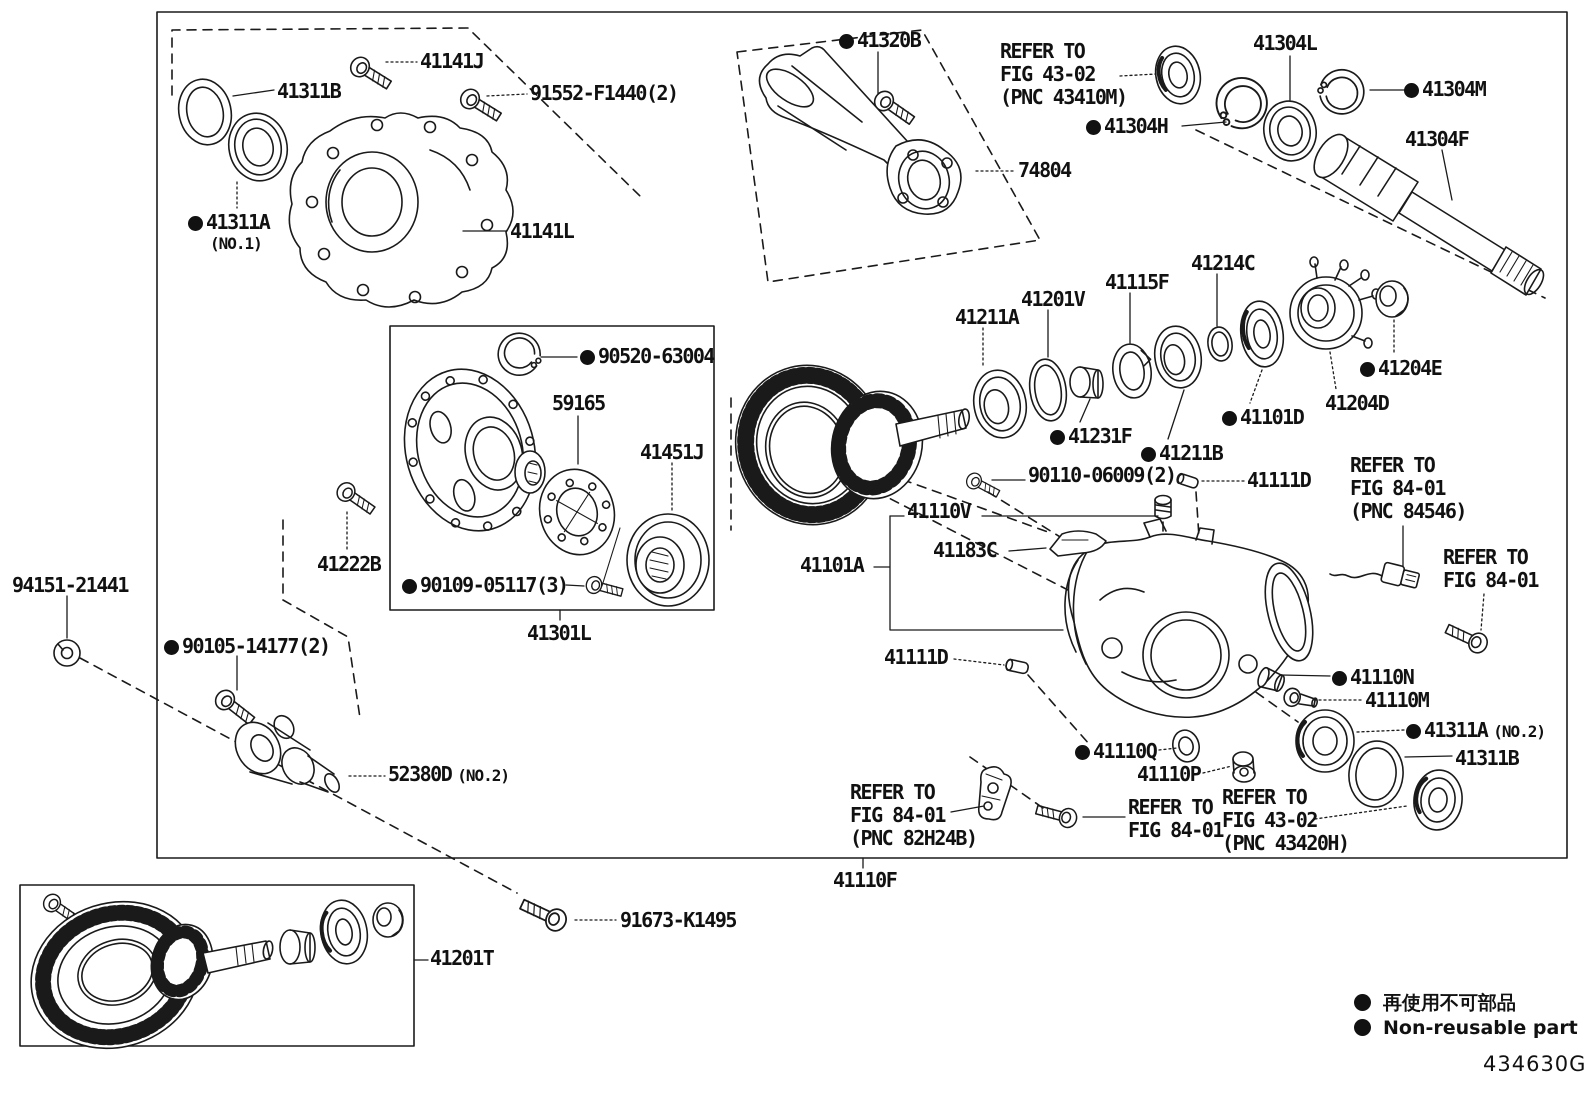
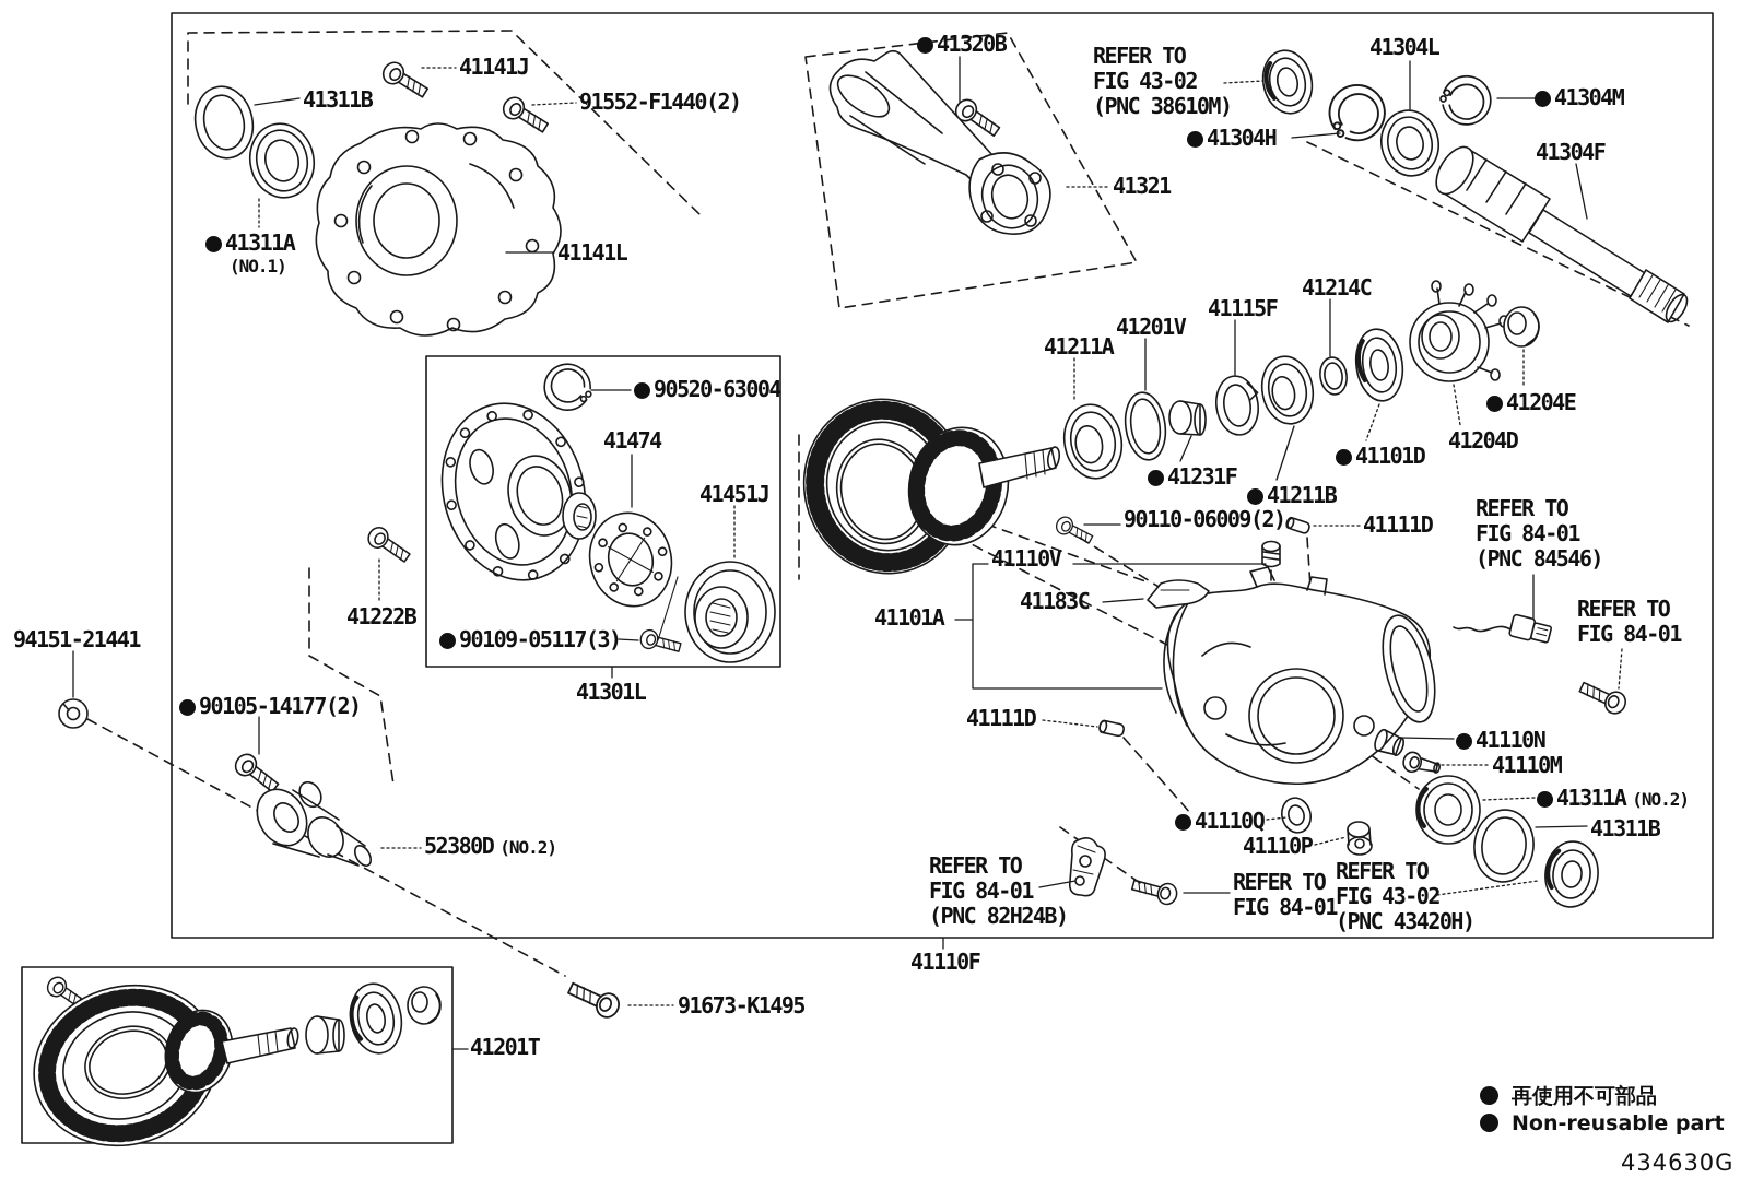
  41141J
  41311B
  91552-F1440(2)
  41311A
  (NO.1)
  41141L
  41320B
  REFER TO
  FIG 43-02
- (PNC 43410M)
+ (PNC 38610M)
  41304L
  41304M
  41304H
  41304F
- 74804
+ 41321
  41214C
  41115F
  41201V
  41211A
  41204E
  41204D
  41101D
  41231F
  41211B
  90110-06009(2)
  41111D
  REFER TO
  FIG 84-01
  (PNC 84546)
  41110V
  41183C
  REFER TO
  FIG 84-01
  41101A
  90520-63004
- 59165
+ 41474
  41451J
  41222B
  90109-05117(3)
  41301L
  94151-21441
  90105-14177(2)
  52380D (NO.2)
  41111D
  41110N
  41110M
  41311A (NO.2)
  41311B
  41110Q
  41110P
  REFER TO
  FIG 84-01
  (PNC 82H24B)
  REFER TO
  FIG 84-01
  REFER TO
  FIG 43-02
  (PNC 43420H)
  41110F
  91673-K1495
  41201T
  再使用不可部品
  Non-reusable part
  434630G
